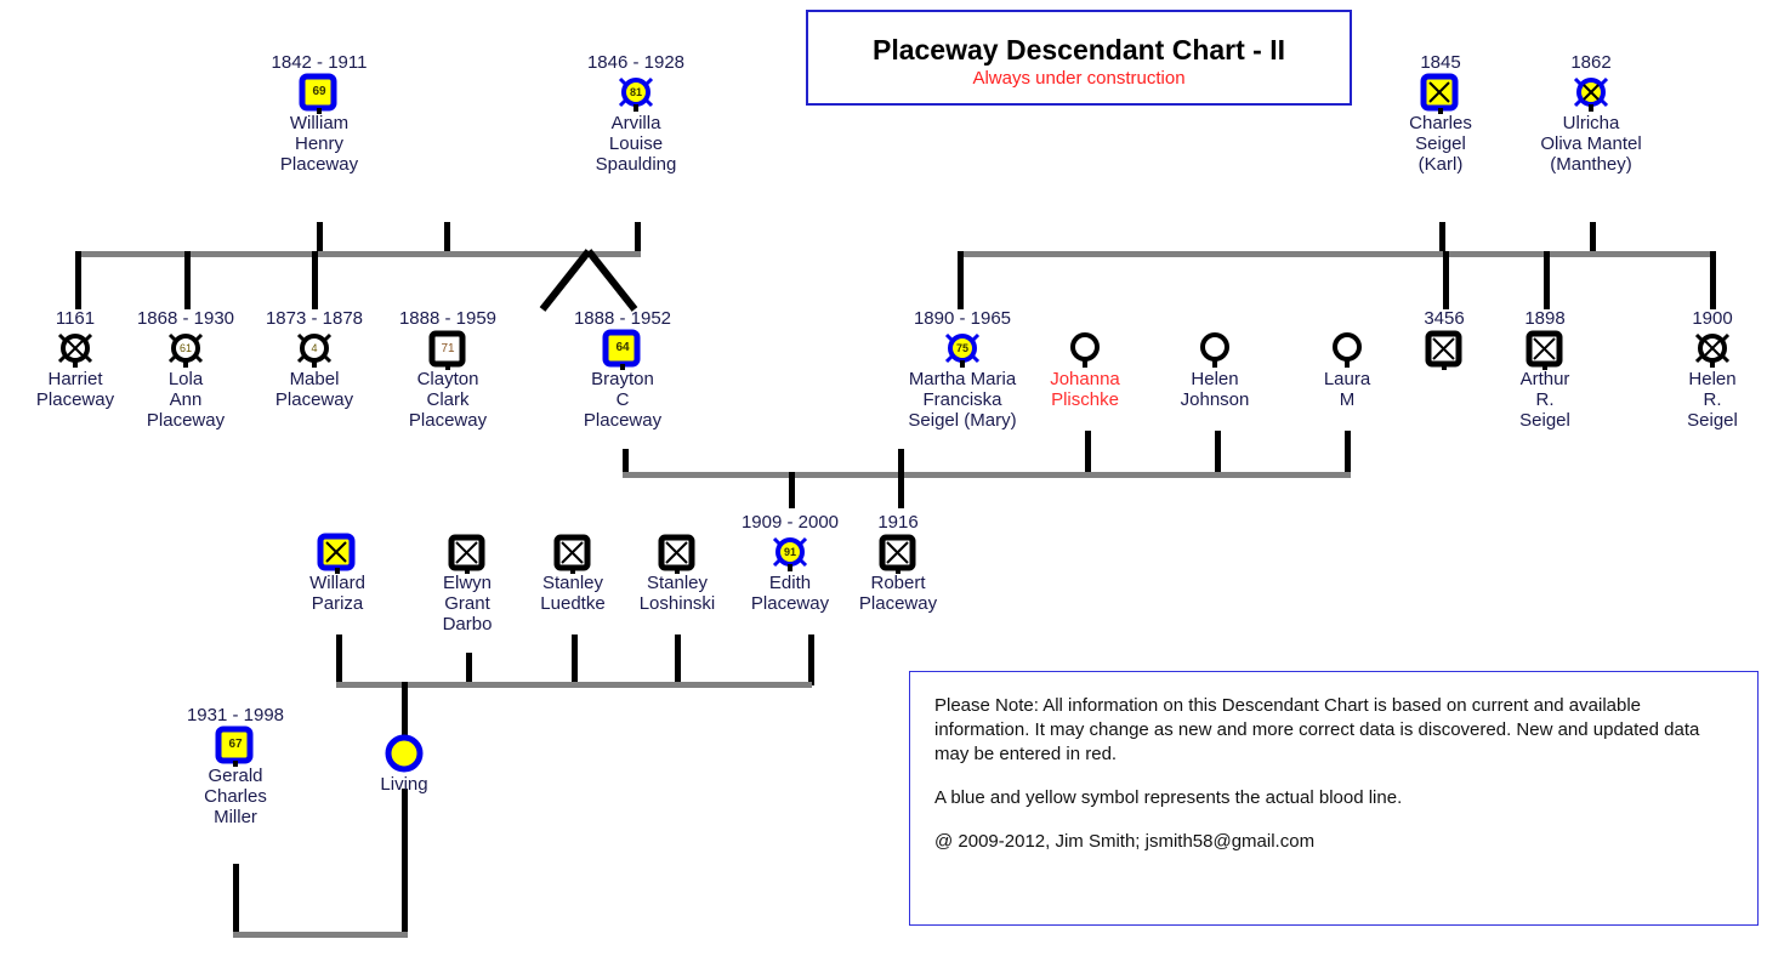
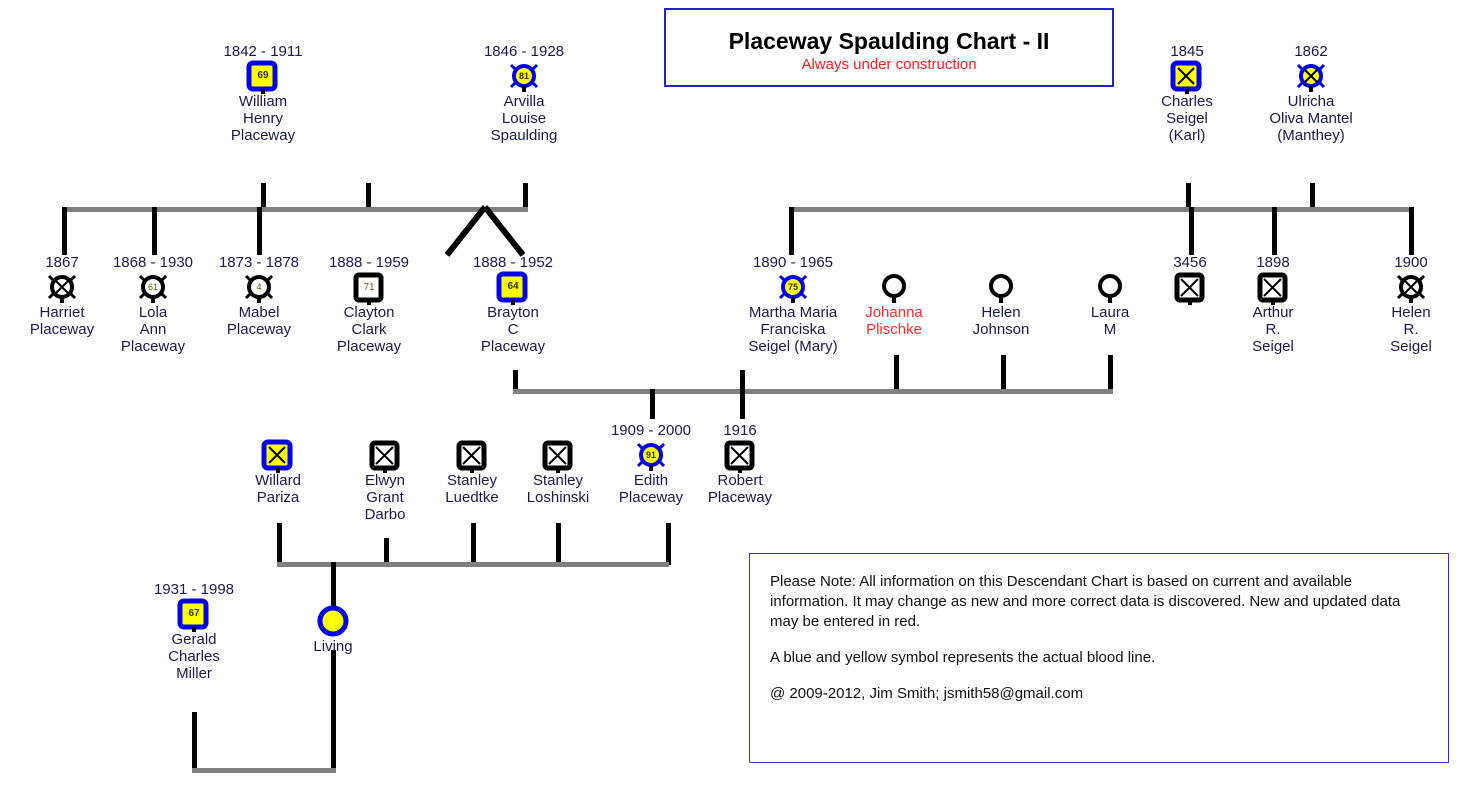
- Placeway Descendant Chart - II
+ Placeway Spaulding Chart - II
  Always under construction
  Please Note: All information on this Descendant Chart is based on current and available information. It may change as new and more correct data is discovered. New and updated data may be entered in red.
  A blue and yellow symbol represents the actual blood line.
  @ 2009-2012, Jim Smith; jsmith58@gmail.com
  1842 - 1911
  69
  William
  Henry
  Placeway
  1846 - 1928
  81
  Arvilla
  Louise
  Spaulding
  1845
  Charles
  Seigel
  (Karl)
  1862
  Ulricha
  Oliva Mantel
  (Manthey)
- 1161
+ 1867
  Harriet
  Placeway
  1868 - 1930
  61
  Lola
  Ann
  Placeway
  1873 - 1878
  4
  Mabel
  Placeway
  1888 - 1959
  71
  Clayton
  Clark
  Placeway
  1888 - 1952
  64
  Brayton
  C
  Placeway
  1890 - 1965
  75
  Martha Maria
  Franciska
  Seigel (Mary)
  Johanna
  Plischke
  Helen
  Johnson
  Laura
  M
  3456
  1898
  Arthur
  R.
  Seigel
  1900
  Helen
  R.
  Seigel
  Willard
  Pariza
  Elwyn
  Grant
  Darbo
  Stanley
  Luedtke
  Stanley
  Loshinski
  1909 - 2000
  91
  Edith
  Placeway
  1916
  Robert
  Placeway
  1931 - 1998
  67
  Gerald
  Charles
  Miller
  Living
